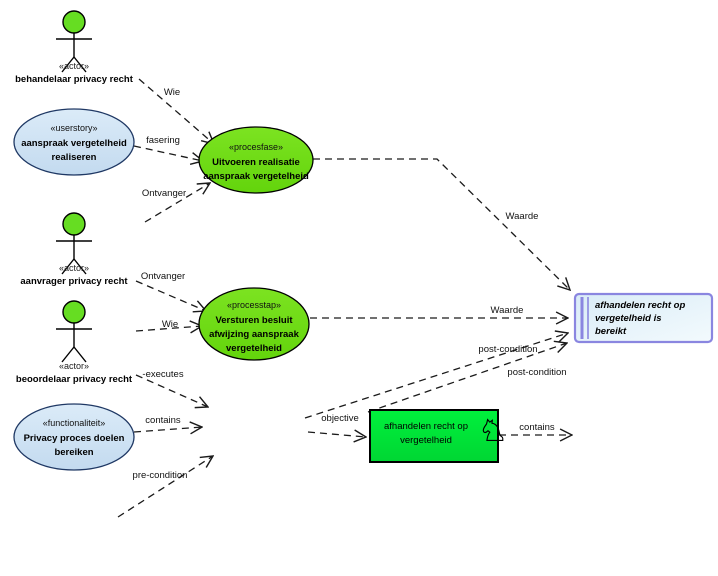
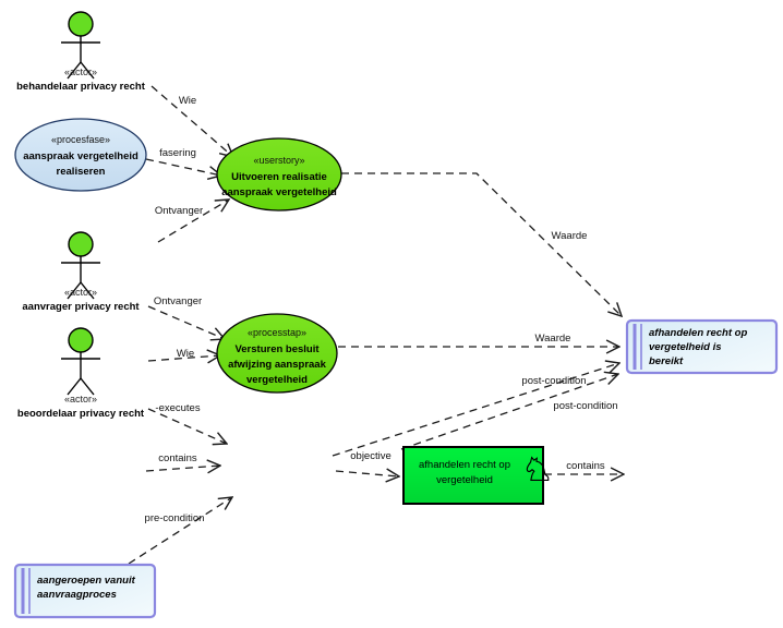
  Wie
  fasering
  Ontvanger
  Ontvanger
  Wie
  -executes
  contains
  pre-condition
  Waarde
  Waarde
  post-condition
  post-condition
  objective
  contains
  «actor»
  behandelaar privacy recht
  «actor»
  aanvrager privacy recht
  «actor»
  beoordelaar privacy recht
- «userstory»
+ «procesfase»
  aanspraak vergetelheid
  realiseren
- «procesfase»
+ «userstory»
  Uitvoeren realisatie
  aanspraak vergetelheid
  «processtap»
  Versturen besluit
  afwijzing aanspraak
  vergetelheid
- «functionaliteit»
- Privacy proces doelen
- bereiken
  afhandelen recht op
  vergetelheid
  afhandelen recht op
  vergetelheid is
  bereikt
+ aangeroepen vanuit
+ aanvraagproces
